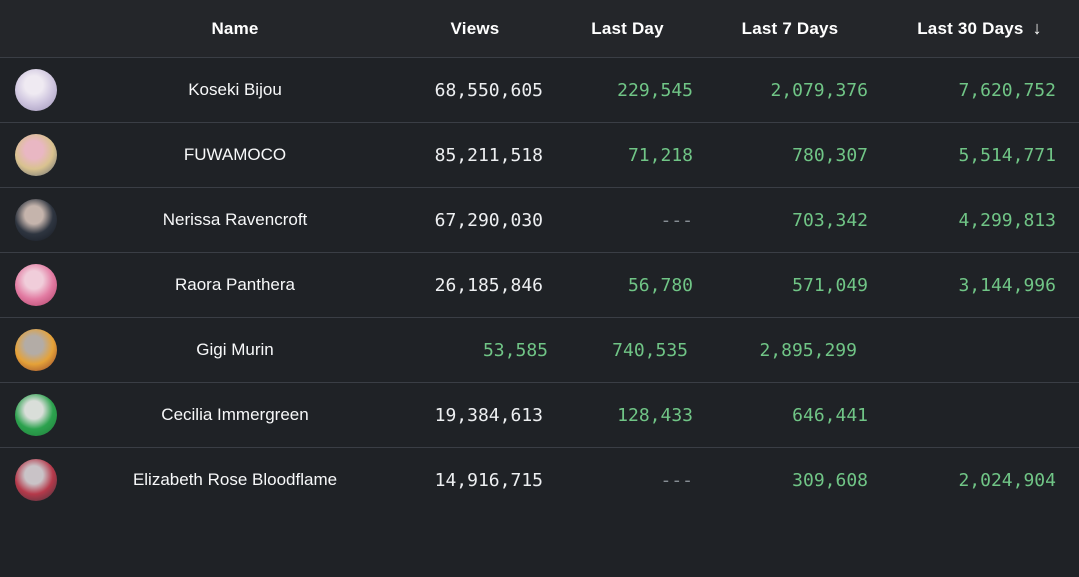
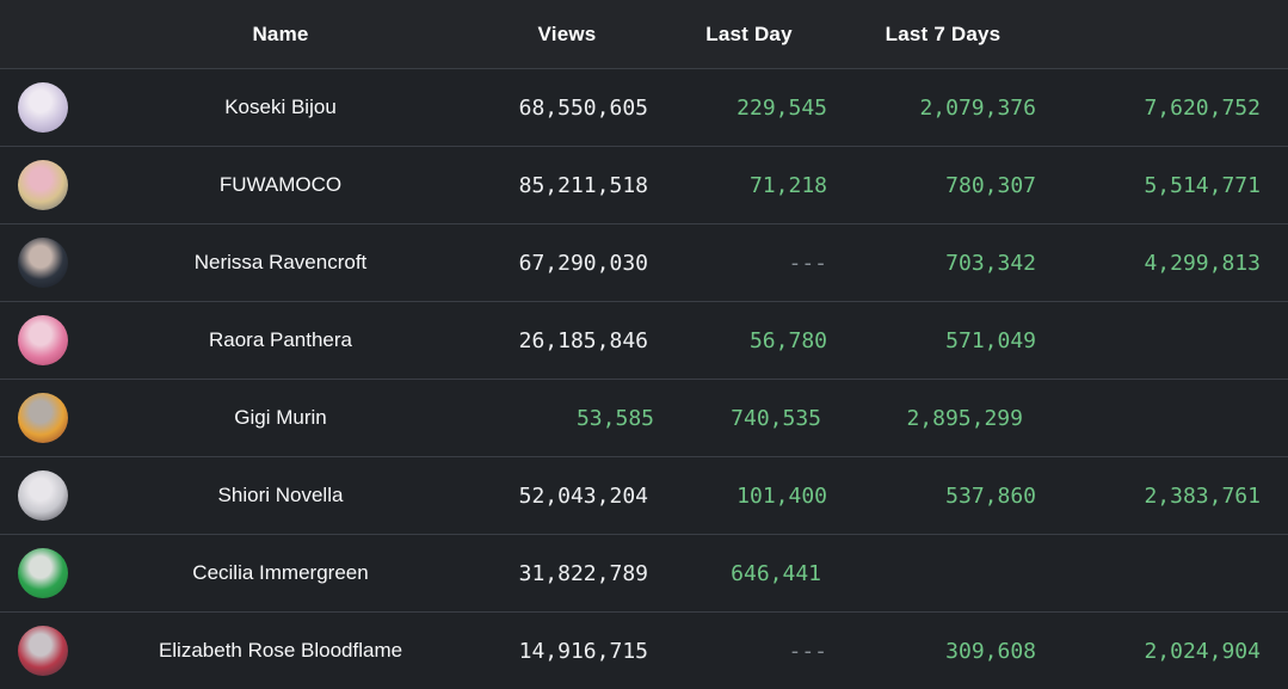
  Name
  Views
  Last Day
  Last 7 Days
- Last 30 Days
- ↓
  Koseki Bijou
  68,550,605
  229,545
  2,079,376
  7,620,752
  FUWAMOCO
  85,211,518
  71,218
  780,307
  5,514,771
  Nerissa Ravencroft
  67,290,030
  ---
  703,342
  4,299,813
  Raora Panthera
  26,185,846
  56,780
  571,049
- 3,144,996
  Gigi Murin
  53,585
  740,535
  2,895,299
+ Shiori Novella
+ 52,043,204
+ 101,400
+ 537,860
+ 2,383,761
  Cecilia Immergreen
- 19,384,613
+ 31,822,789
- 128,433
  646,441
  Elizabeth Rose Bloodflame
  14,916,715
  ---
  309,608
  2,024,904
